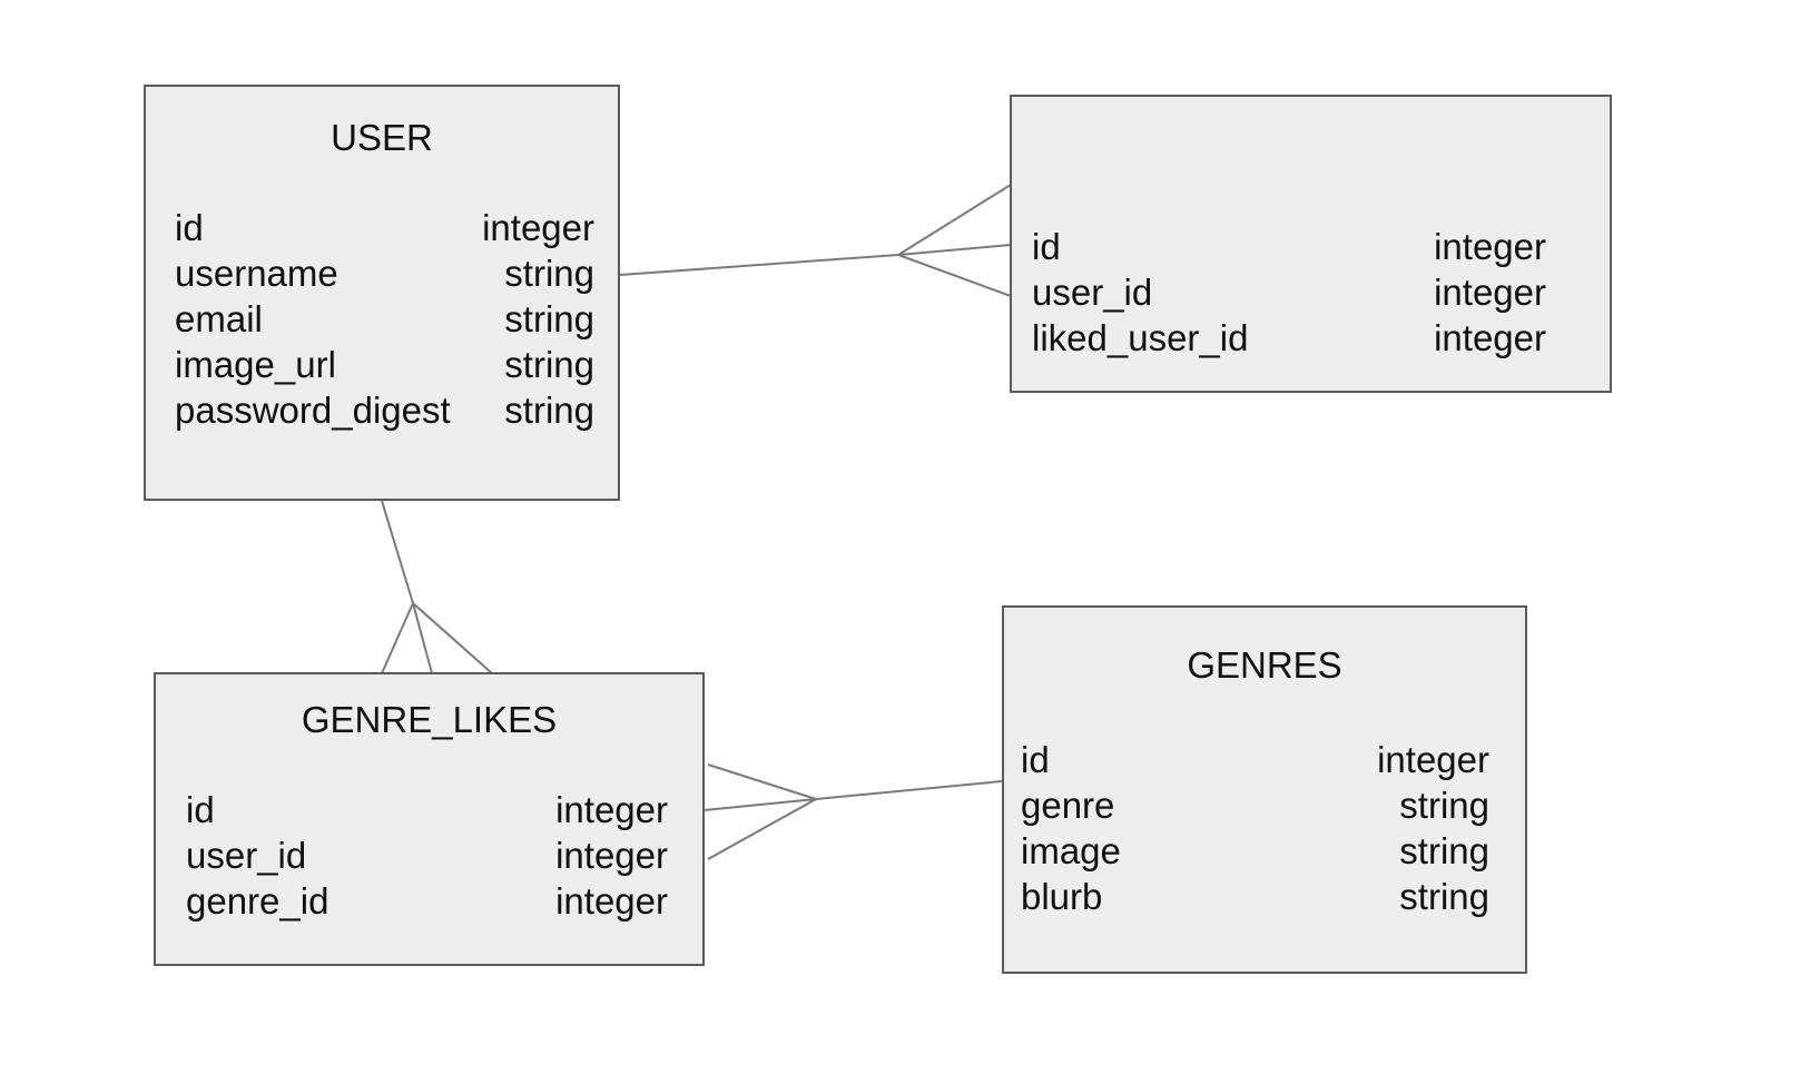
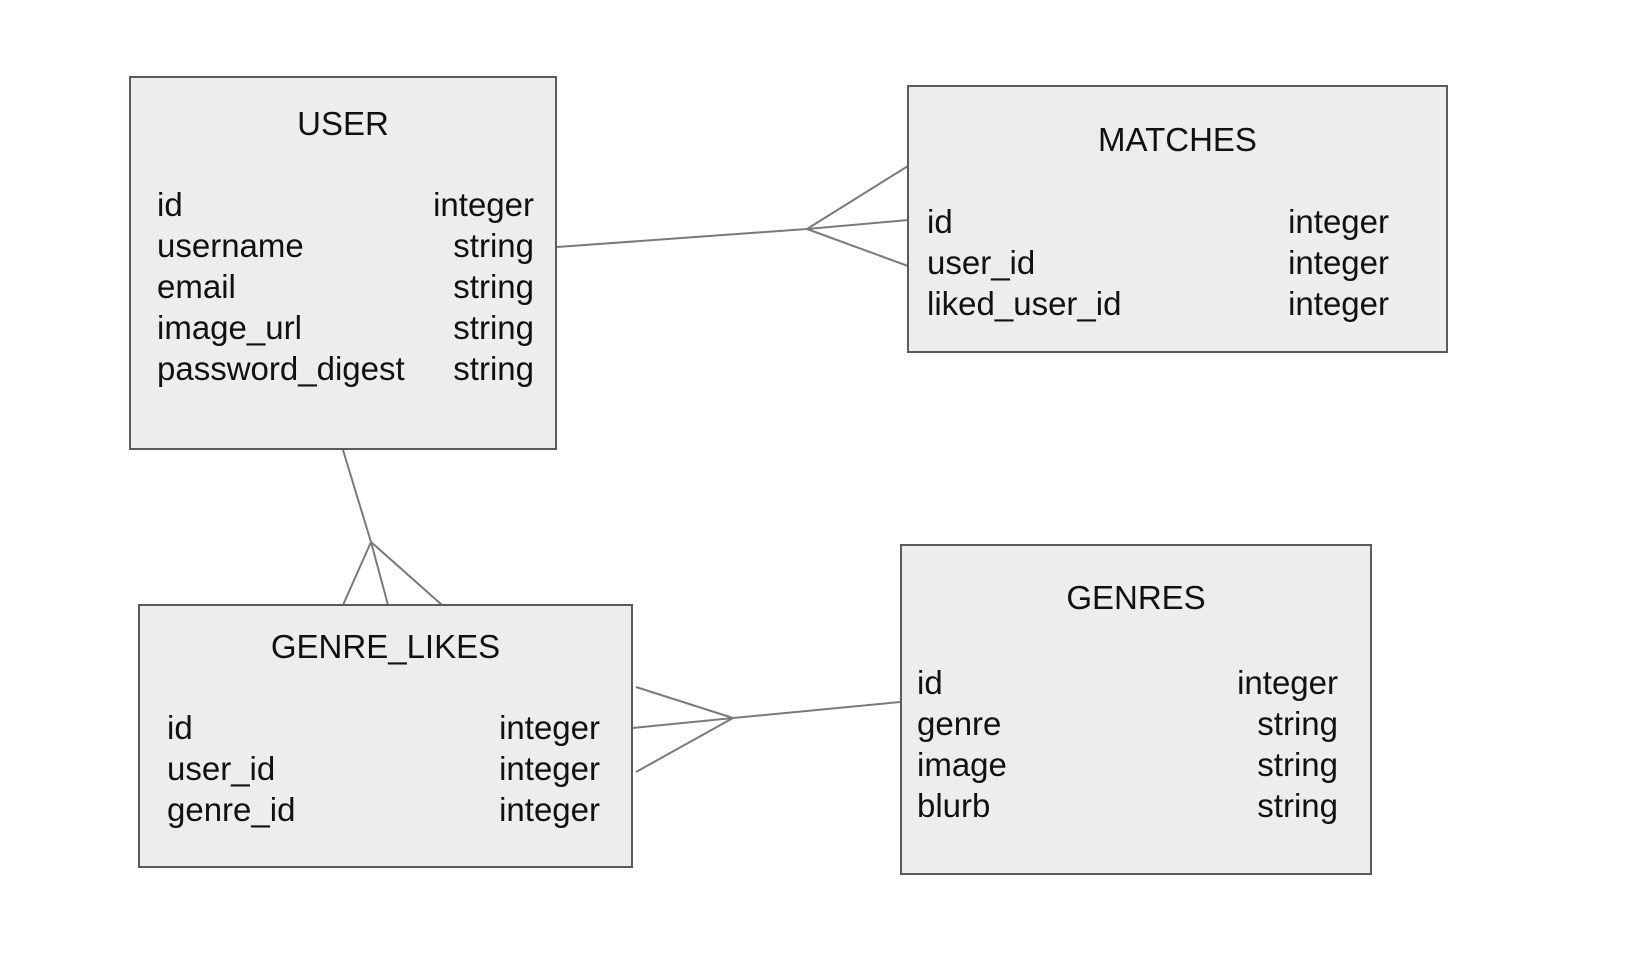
  USER
  id
  integer
  username
  string
  email
  string
  image_url
  string
  password_digest
  string
+ MATCHES
  id
  integer
  user_id
  integer
  liked_user_id
  integer
  GENRE_LIKES
  id
  integer
  user_id
  integer
  genre_id
  integer
  GENRES
  id
  integer
  genre
  string
  image
  string
  blurb
  string
